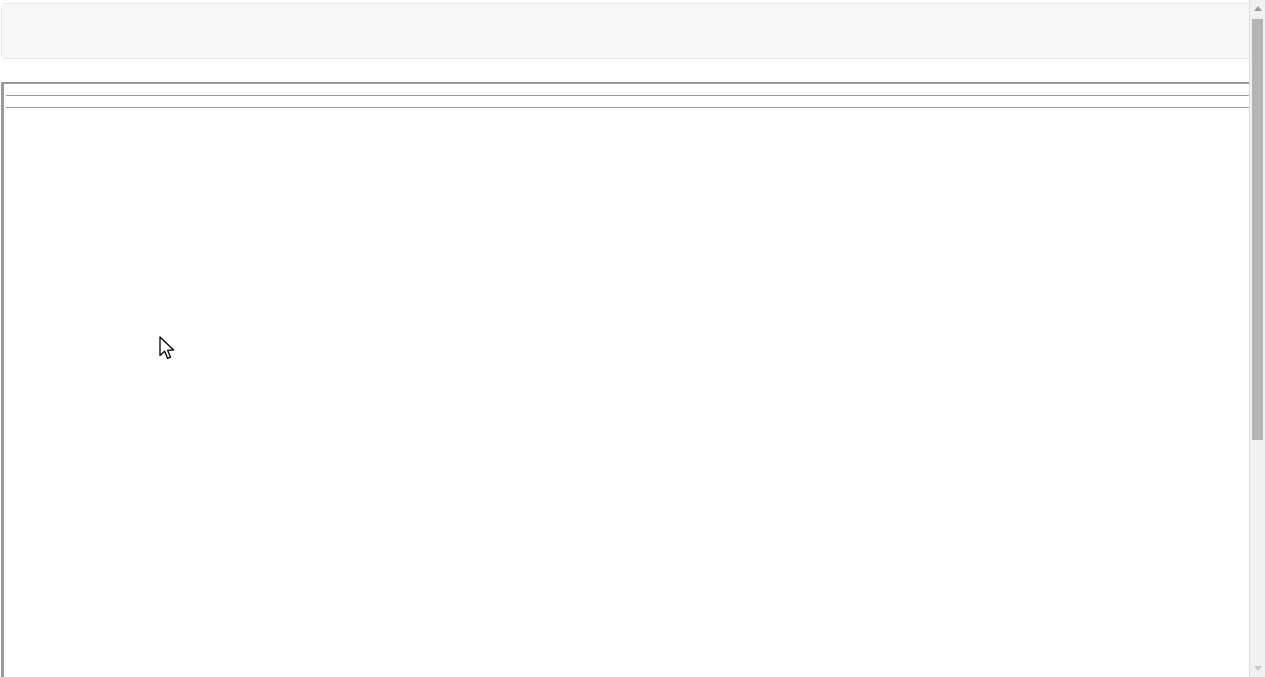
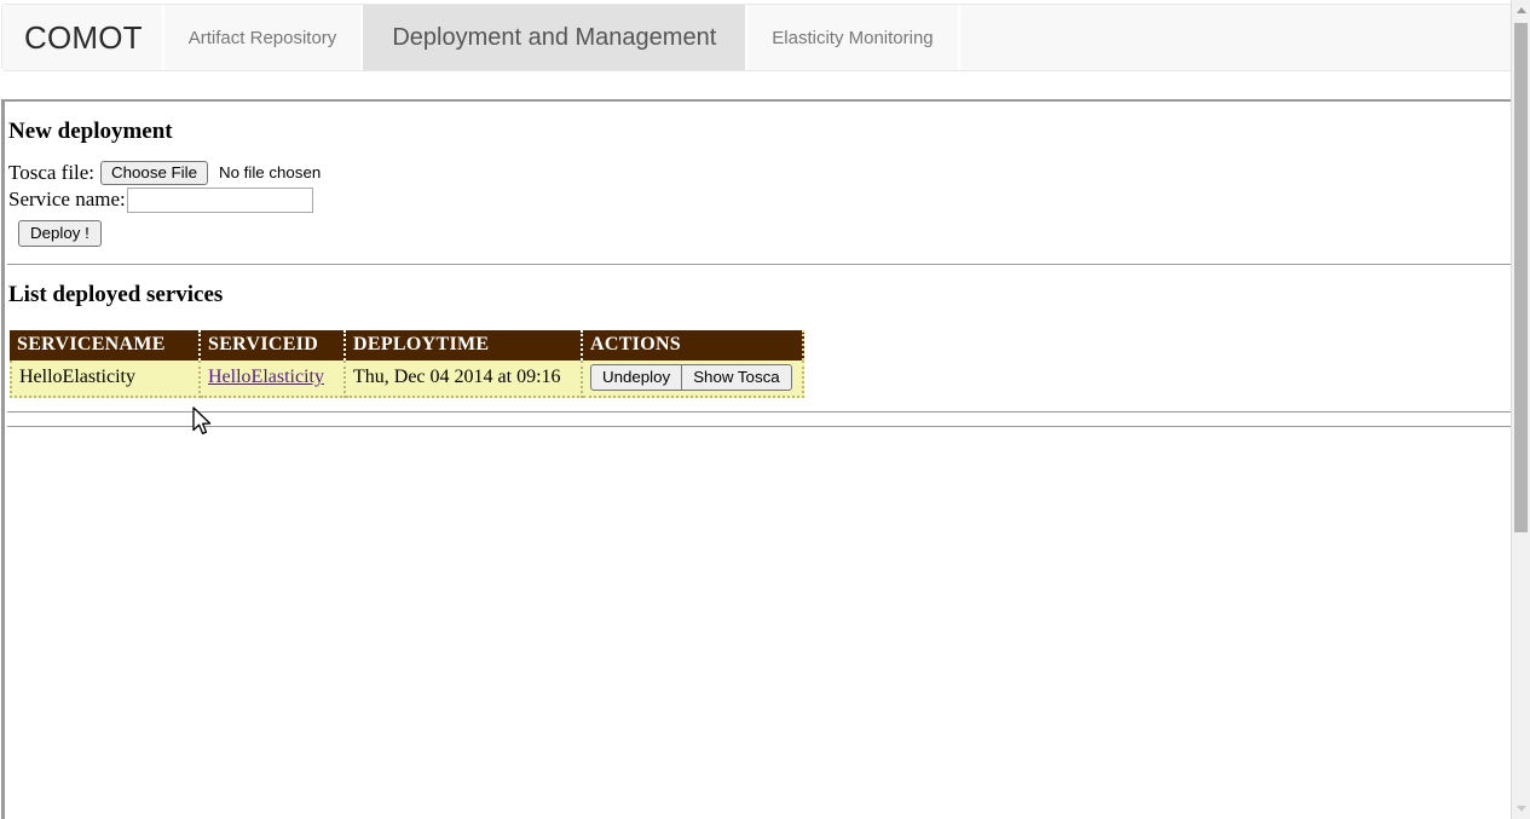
+ COMOT
+ Artifact Repository
+ Deployment and Management
+ Elasticity Monitoring
+ New deployment
+ Tosca file:
+ Choose File
+ No file chosen
+ Service name:
+ Deploy !
+ List deployed services
+ SERVICENAME	SERVICEID	DEPLOYTIME	ACTIONS
+ HelloElasticity	HelloElasticity	Thu, Dec 04 2014 at 09:16	Undeploy Show Tosca
